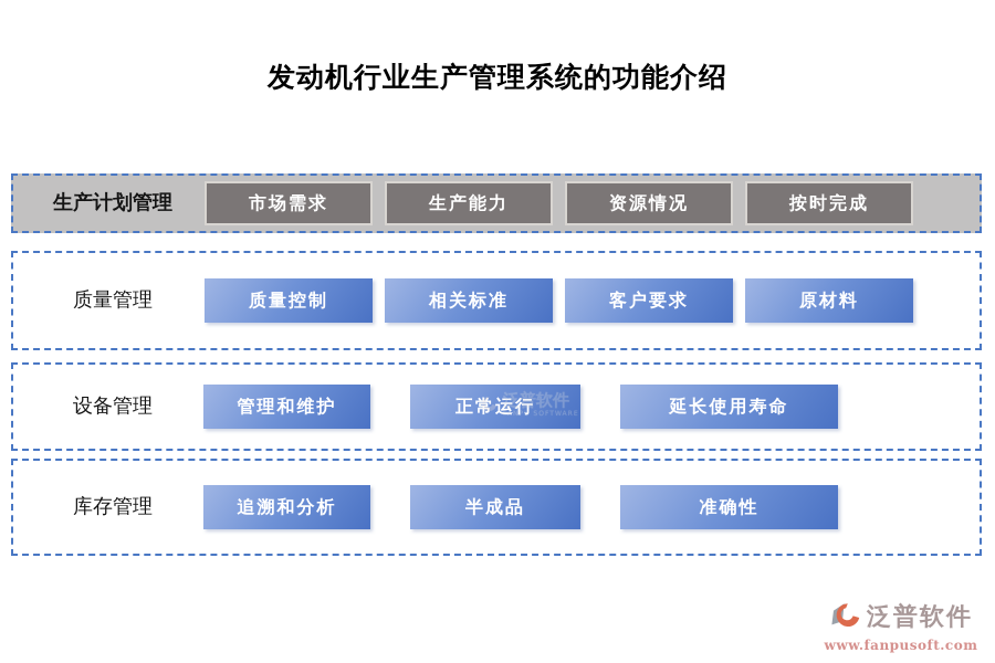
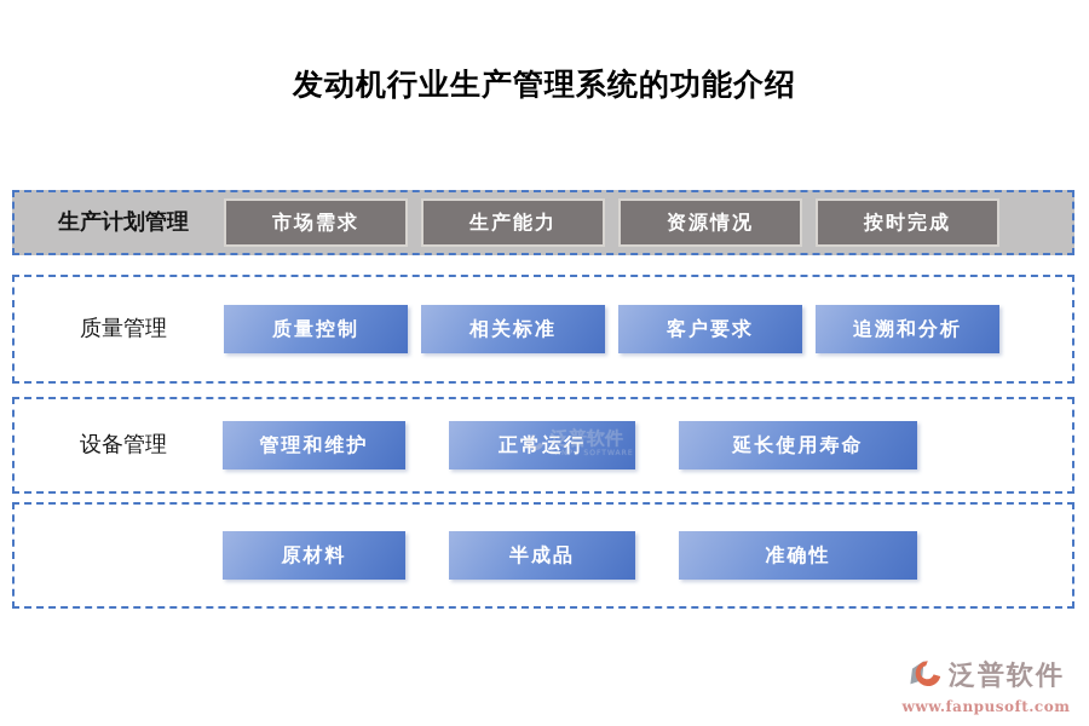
  发动机行业生产管理系统的功能介绍
  生产计划管理
  市场需求
  生产能力
  资源情况
  按时完成
  质量管理
  质量控制
  相关标准
  客户要求
- 原材料
+ 追溯和分析
  设备管理
  管理和维护
  正常运行
  延长使用寿命
- 库存管理
- 追溯和分析
+ 原材料
  半成品
  准确性
  泛普软件
  泛普软件
  www.fanpusoft.com
